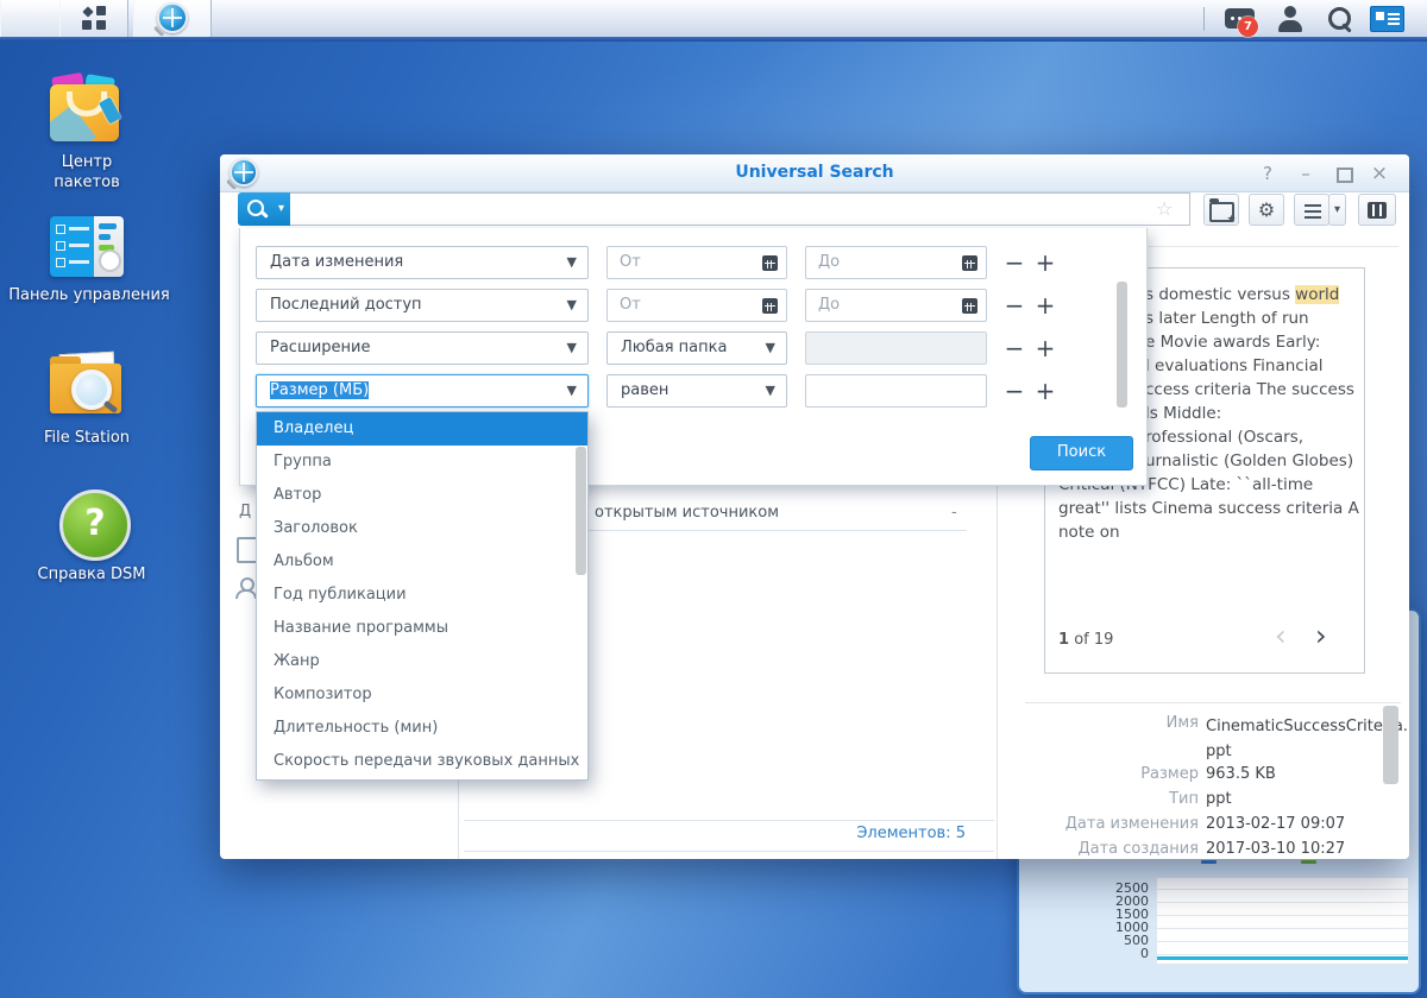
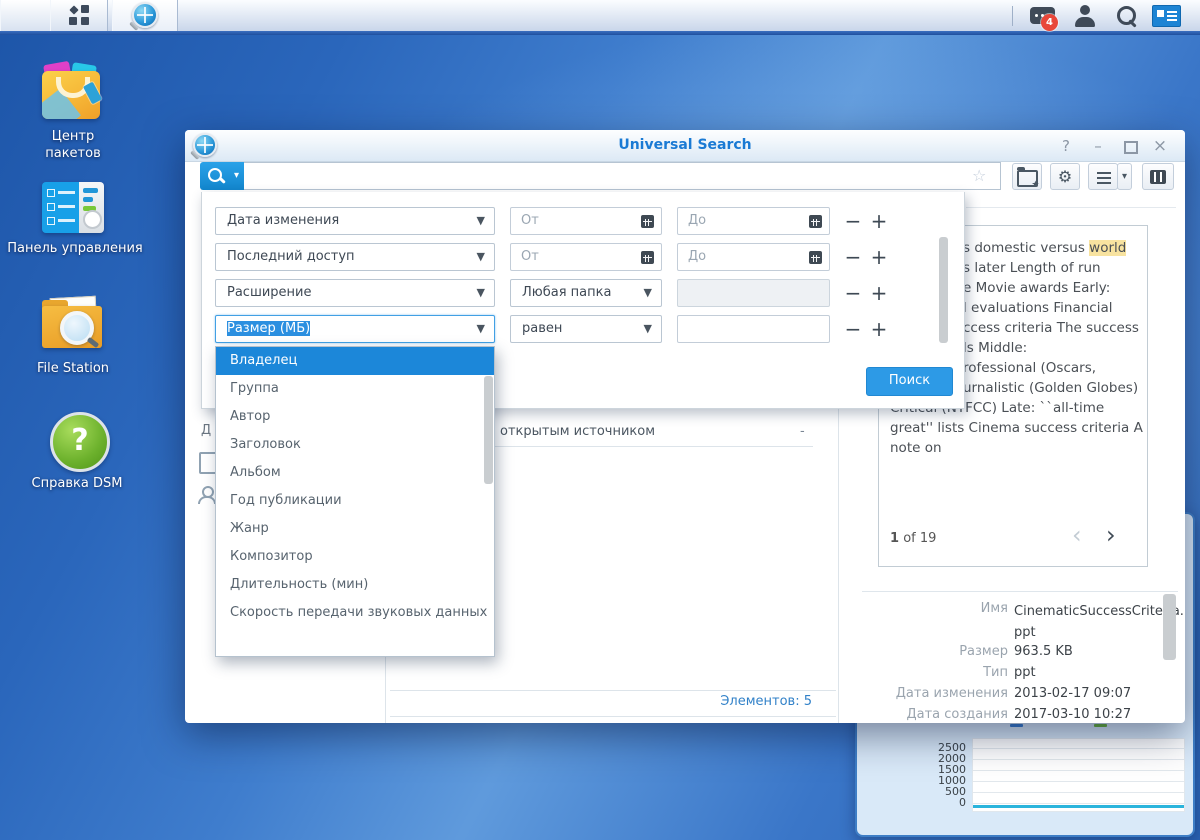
  2500
  2000
  1500
  1000
  500
  0
- 7
+ 4
  Центр пакетов
  Панель управления
  File Station
  ?
  Справка DSM
  Universal Search
  ?
  –
  ×
  ▾
  ☆
  ★
  ⚙
  ▾
  Д
  открытым источником
  -
  Элементов: 5
  s domestic versus world
  s later Length of run
  e Movie awards Early:
  evaluations Financial
  ccess criteria The success
  s Middle:
  rofessional (Oscars,
  urnalistic (Golden Globes)
  great'' lists Cinema success criteria A
  note on
  1 of 19
  ‹
  ›
  Имя
  CinematicSuccessCrite.ppt
  Размер
  963.5 KB
  Тип
  ppt
  Дата изменения
  2013-02-17 09:07
  Дата создания
  2017-03-10 10:27
  Дата изменения
  ▼
  От
  До
  −
  +
  Последний доступ
  ▼
  От
  До
  −
  +
  Расширение
  ▼
  Любая папка
  ▼
  −
  +
  Размер (МБ)
  ▼
  равен
  ▼
  −
  +
  Поиск
  Владелец
  Группа
  Автор
  Заголовок
  Альбом
  Год публикации
- Название программы
  Жанр
  Композитор
  Длительность (мин)
  Скорость передачи звуковых данных
